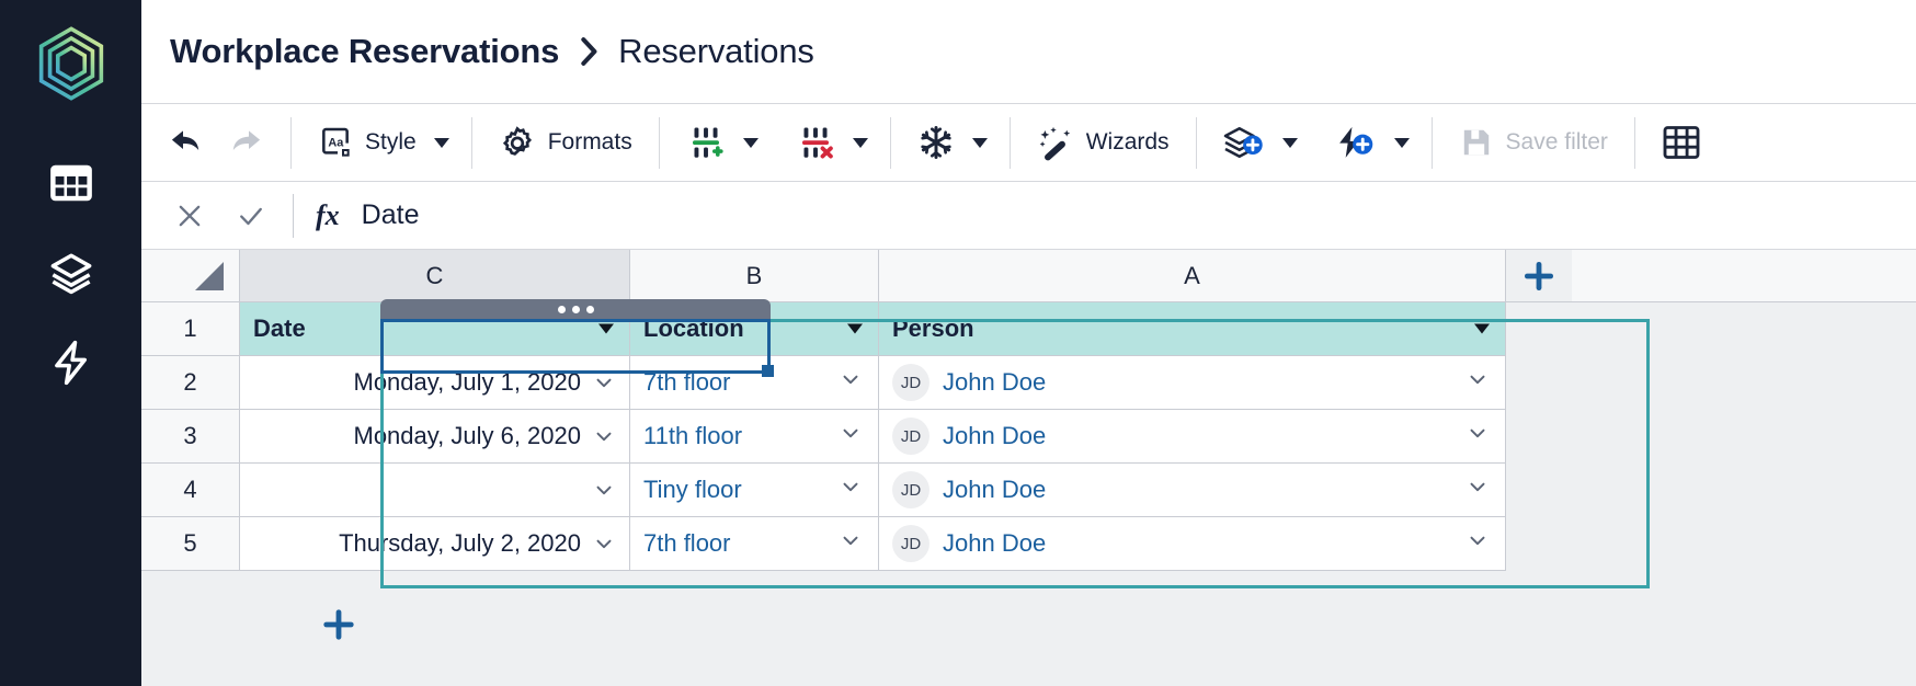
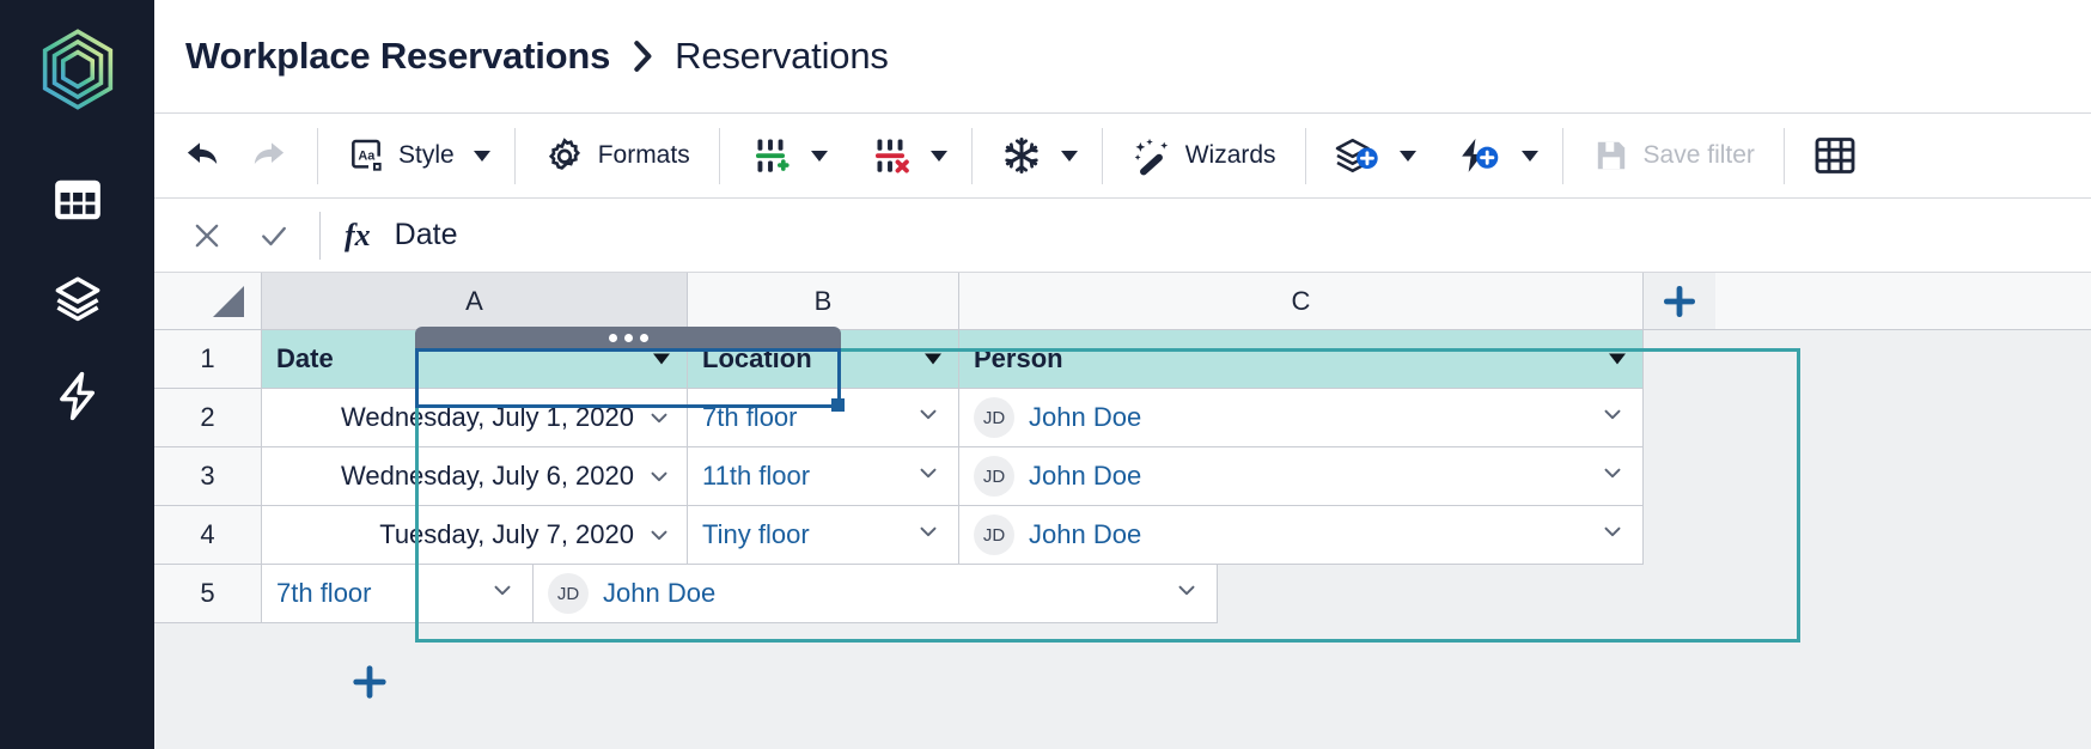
  Workplace Reservations
  Reservations
  Aa
  Style
  Formats
  Wizards
  Save filter
  fx
  Date
- C
+ A
  B
- A
+ C
  1
  Date
  Location
  Person
  2
- Monday, July 1, 2020
+ Wednesday, July 1, 2020
  7th floor
  JD
  John Doe
  3
- Monday, July 6, 2020
+ Wednesday, July 6, 2020
  11th floor
  JD
  John Doe
  4
+ Tuesday, July 7, 2020
  Tiny floor
  JD
  John Doe
  5
- Thursday, July 2, 2020
  7th floor
  JD
  John Doe
